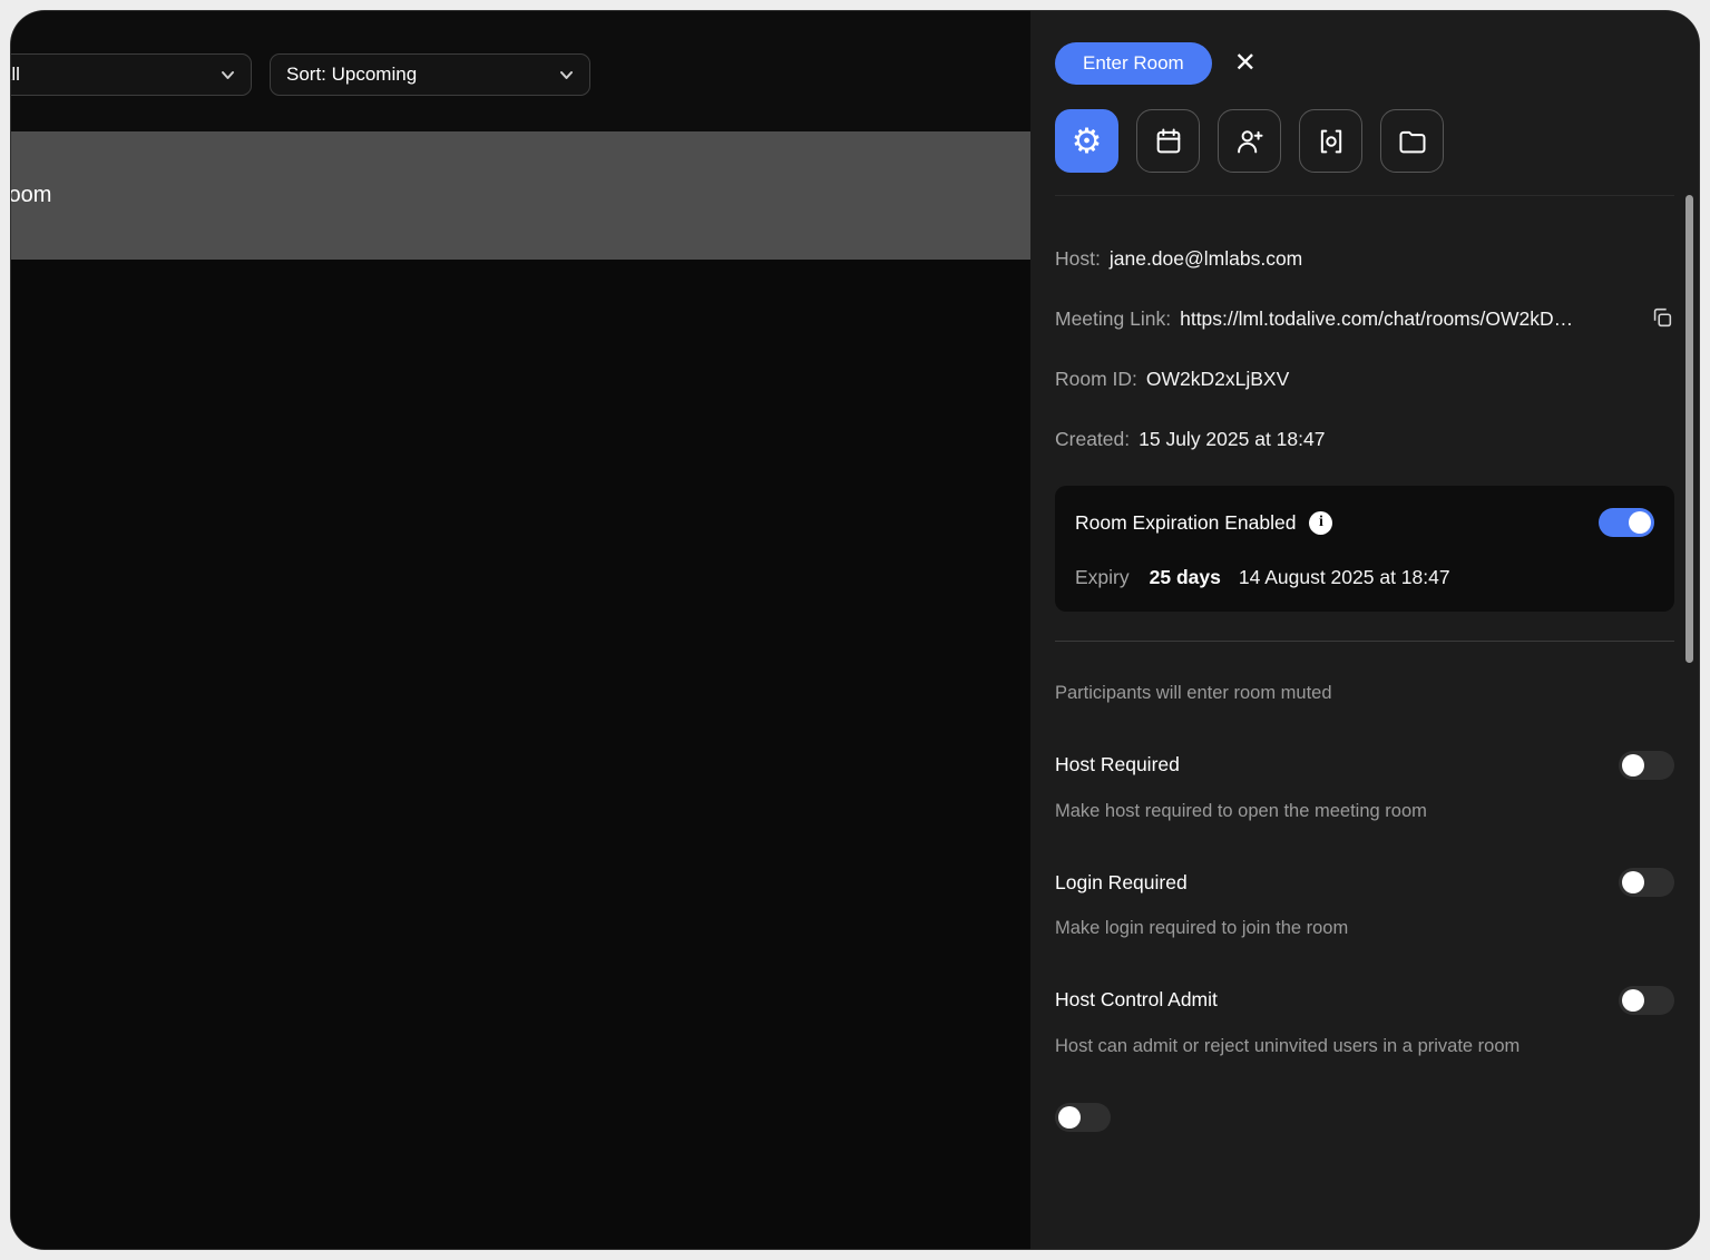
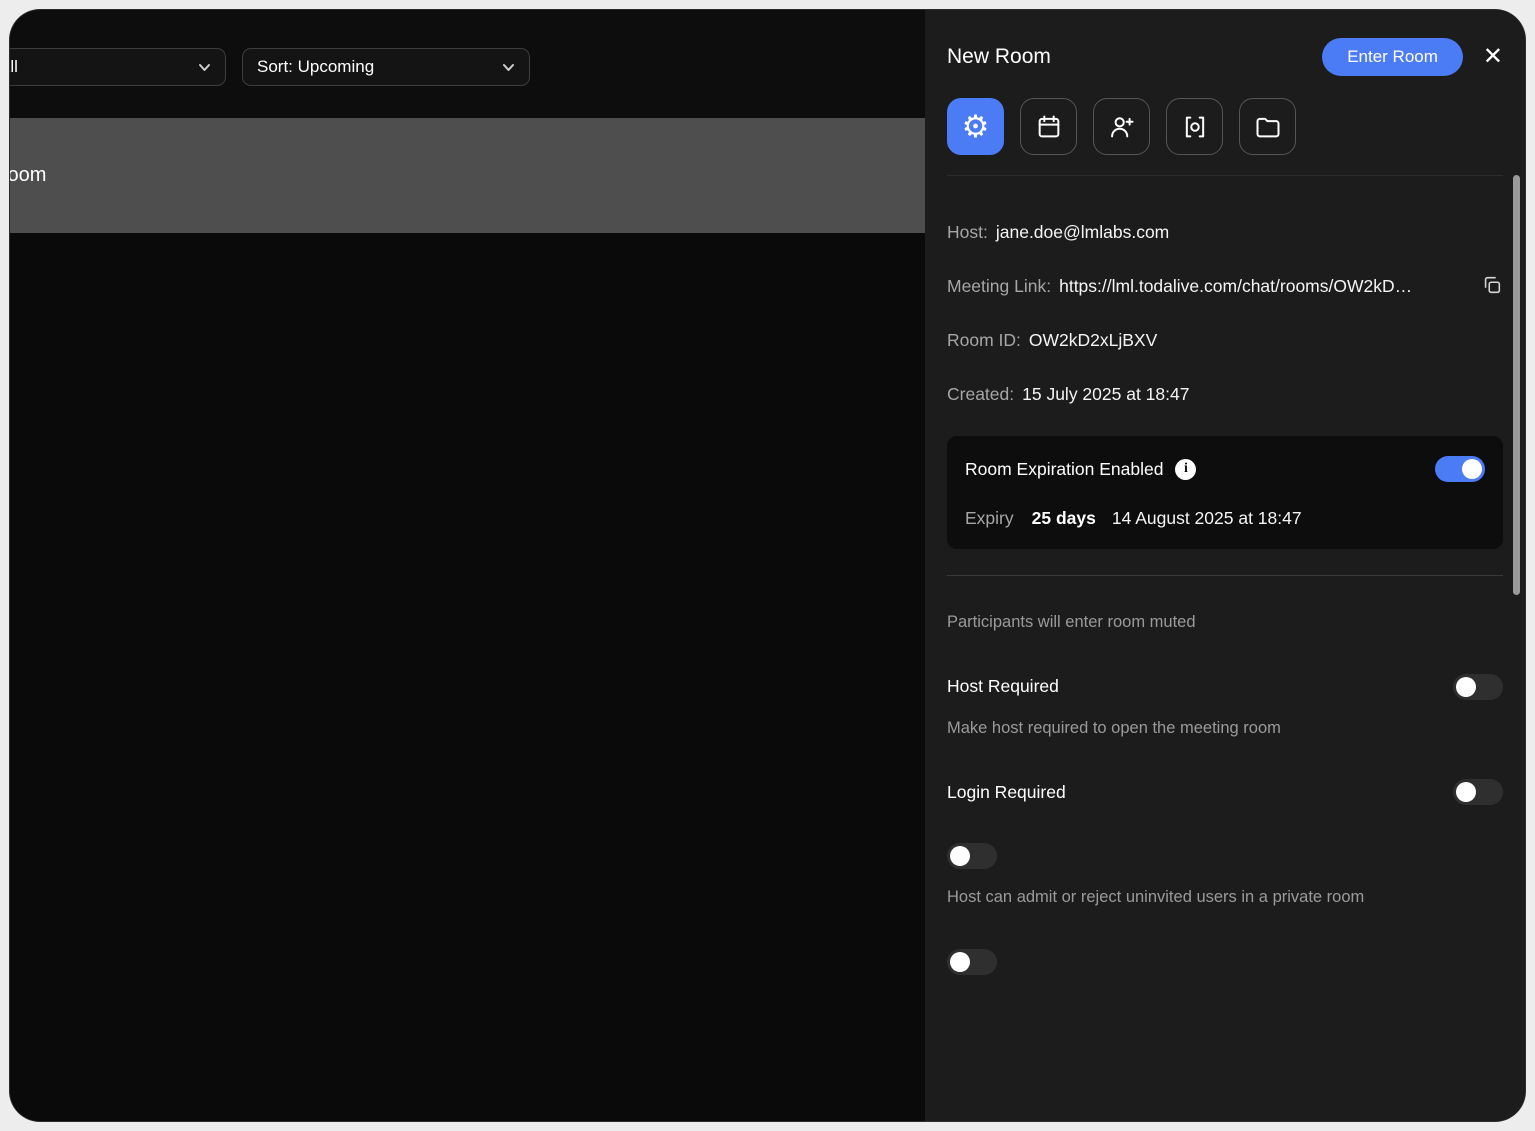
  Sort: Upcoming
  oom
+ New Room
  Enter Room
  ✕
  ⚙
  Host:
  jane.doe@lmlabs.com
  Meeting Link:
  https://lml.todalive.com/chat/rooms/OW2kD…
  Room ID:
  OW2kD2xLjBXV
  Created:
  15 July 2025 at 18:47
  Room Expiration Enabled
  i
  Expiry
  25 days
  14 August 2025 at 18:47
  Participants will enter room muted
  Host Required
  Make host required to open the meeting room
  Login Required
- Make login required to join the room
- Host Control Admit
  Host can admit or reject uninvited users in a private room
